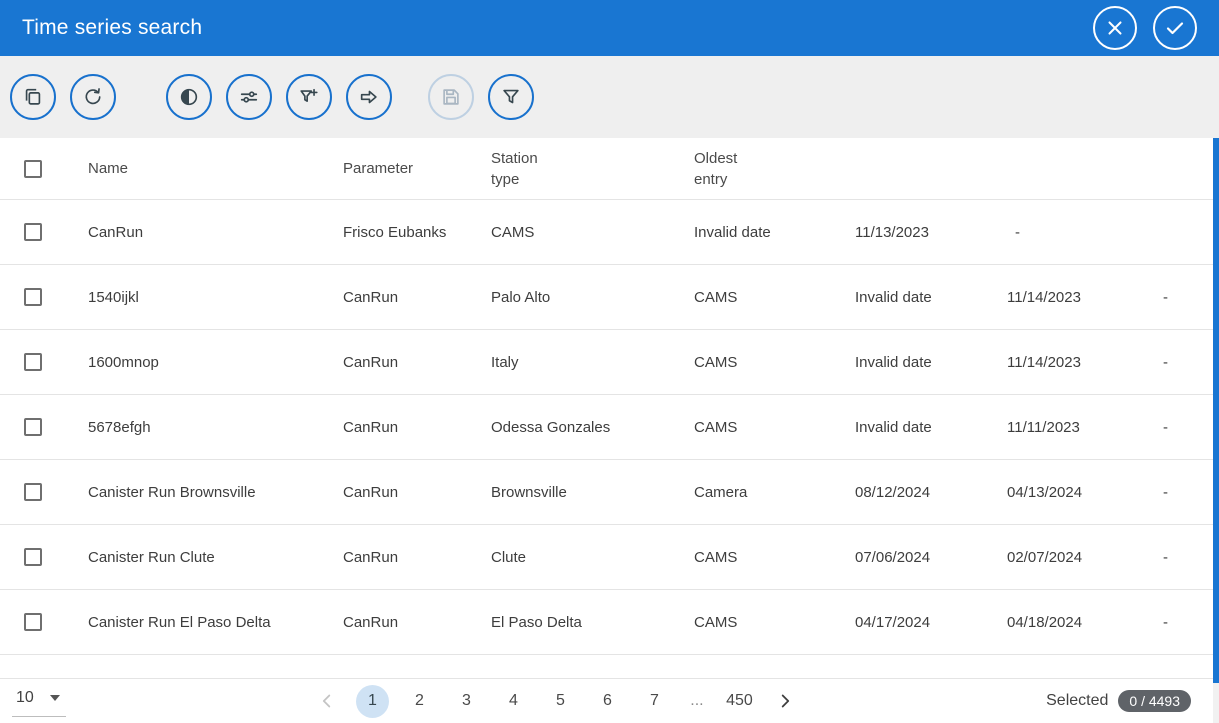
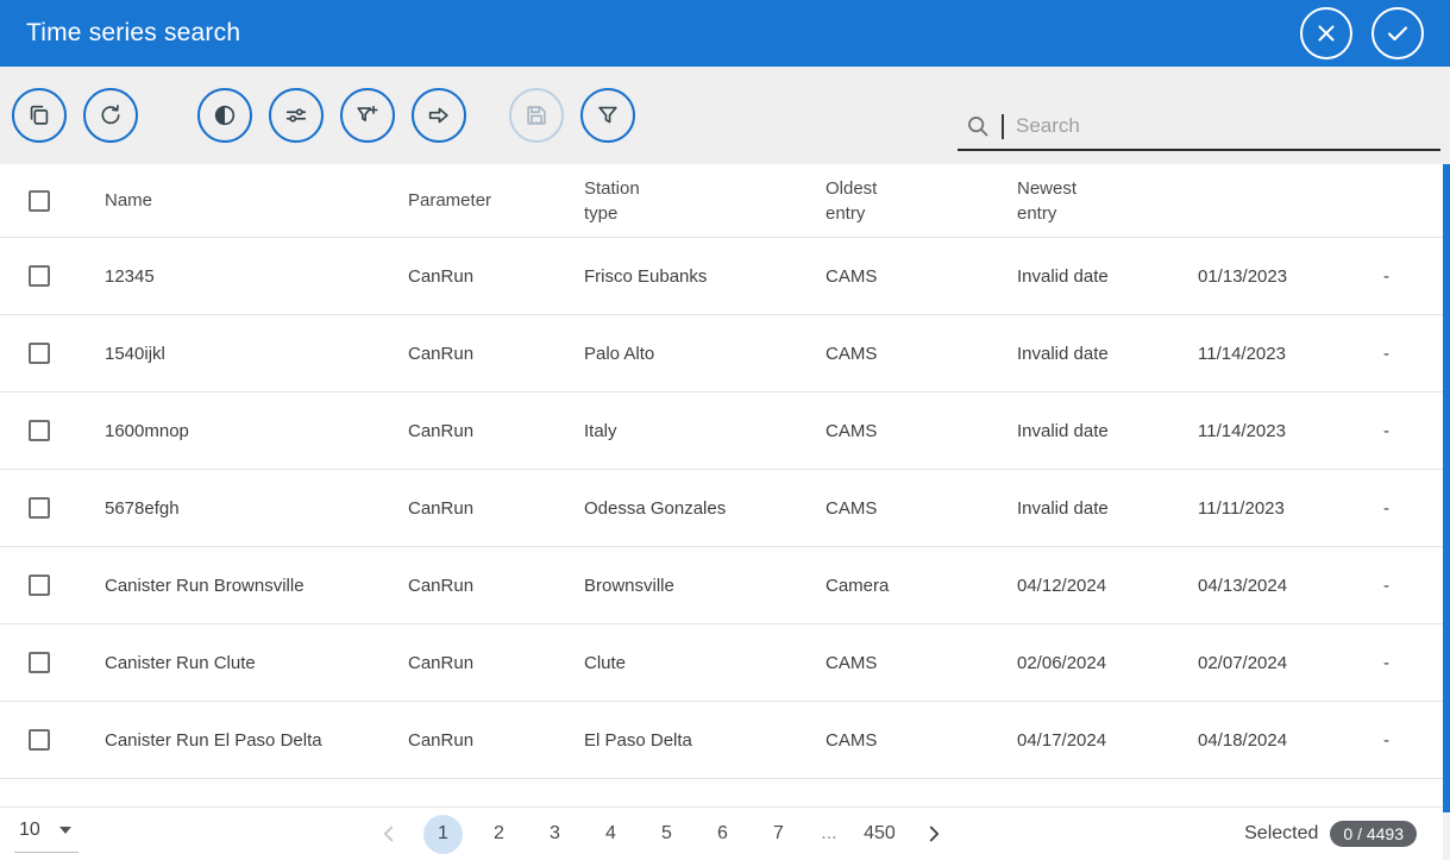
  Time series search
+ Search
  Name
  Parameter
  Station type
  Oldest entry
+ Newest entry
+ 12345
  CanRun
  Frisco Eubanks
  CAMS
  Invalid date
- 11/13/2023
+ 01/13/2023
  -
  1540ijkl
  CanRun
  Palo Alto
  CAMS
  Invalid date
  11/14/2023
  -
  1600mnop
  CanRun
  Italy
  CAMS
  Invalid date
  11/14/2023
  -
  5678efgh
  CanRun
  Odessa Gonzales
  CAMS
  Invalid date
  11/11/2023
  -
  Canister Run Brownsville
  CanRun
  Brownsville
  Camera
- 08/12/2024
+ 04/12/2024
  04/13/2024
  -
  Canister Run Clute
  CanRun
  Clute
  CAMS
- 07/06/2024
+ 02/06/2024
  02/07/2024
  -
  Canister Run El Paso Delta
  CanRun
  El Paso Delta
  CAMS
  04/17/2024
  04/18/2024
  -
  10
  1
  2
  3
  4
  5
  6
  7
  ...
  450
  Selected
  0 / 4493
